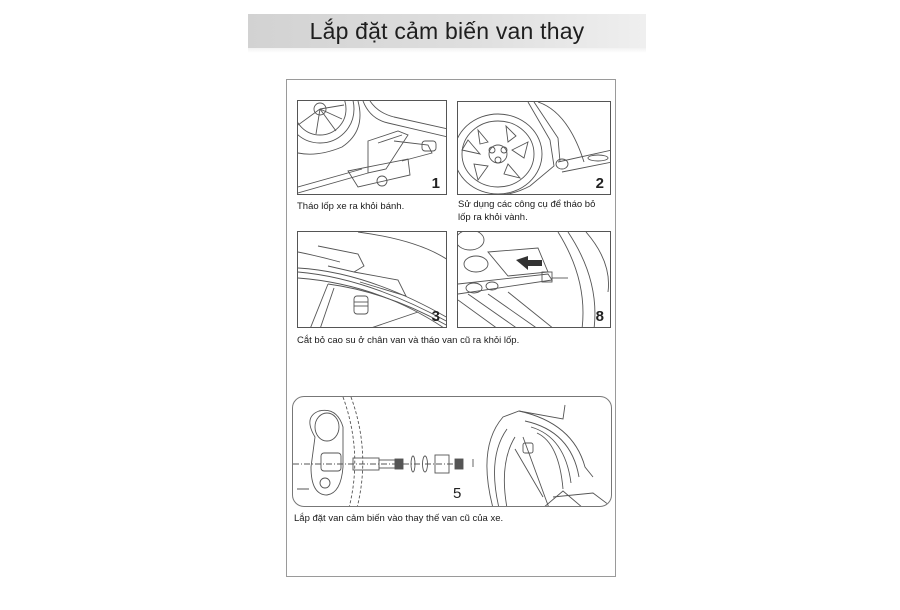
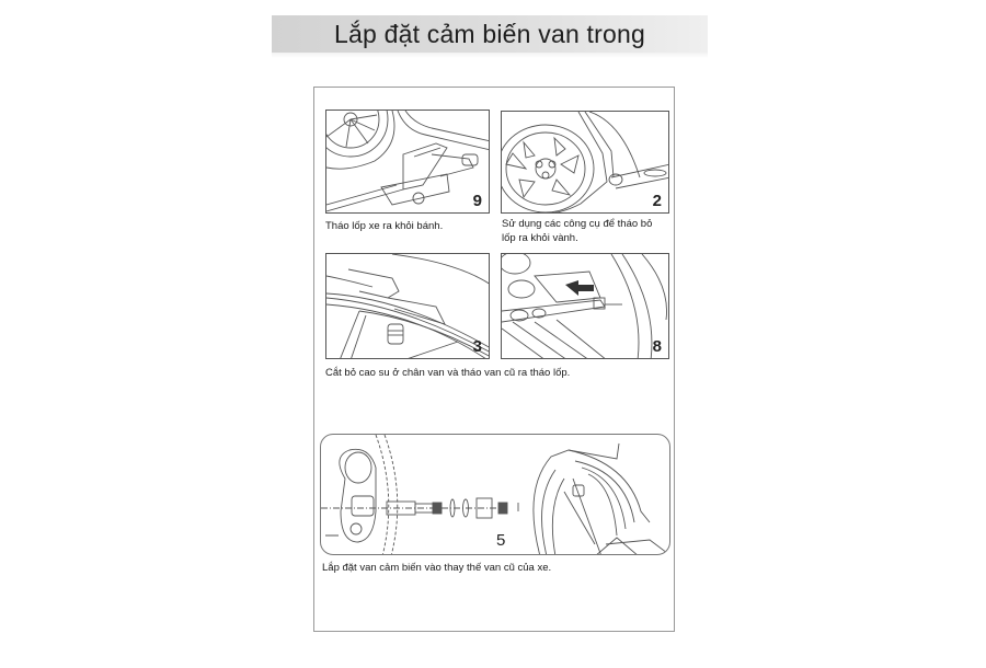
- Lắp đặt cảm biến van thay
+ Lắp đặt cảm biến van trong
- 1
+ 9
  Tháo lốp xe ra khỏi bánh.
  2
  Sử dụng các công cụ để tháo bỏ
  lốp ra khỏi vành.
  3
  8
- Cắt bỏ cao su ở chân van và tháo van cũ ra khỏi lốp.
+ Cắt bỏ cao su ở chân van và tháo van cũ ra tháo lốp.
  5
  Lắp đặt van cảm biến vào thay thế van cũ của xe.
